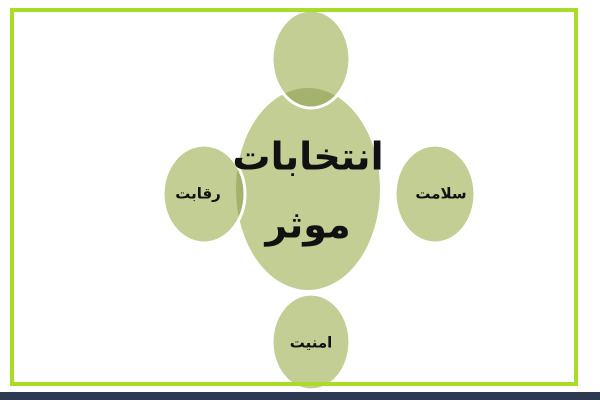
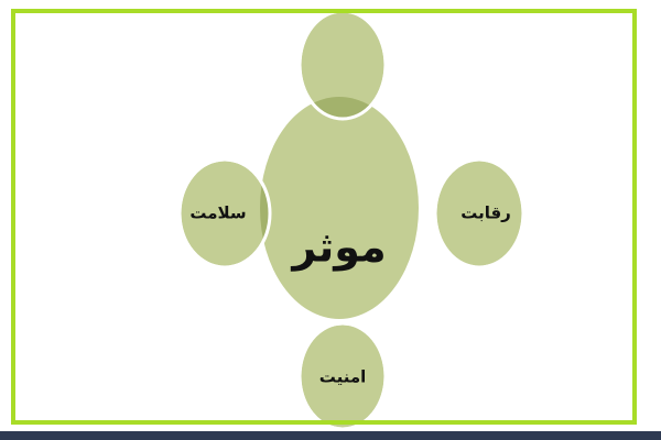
- سلامت
+ رقابت
  امنیت
- رقابت
+ سلامت
- انتخابات
  موثر
